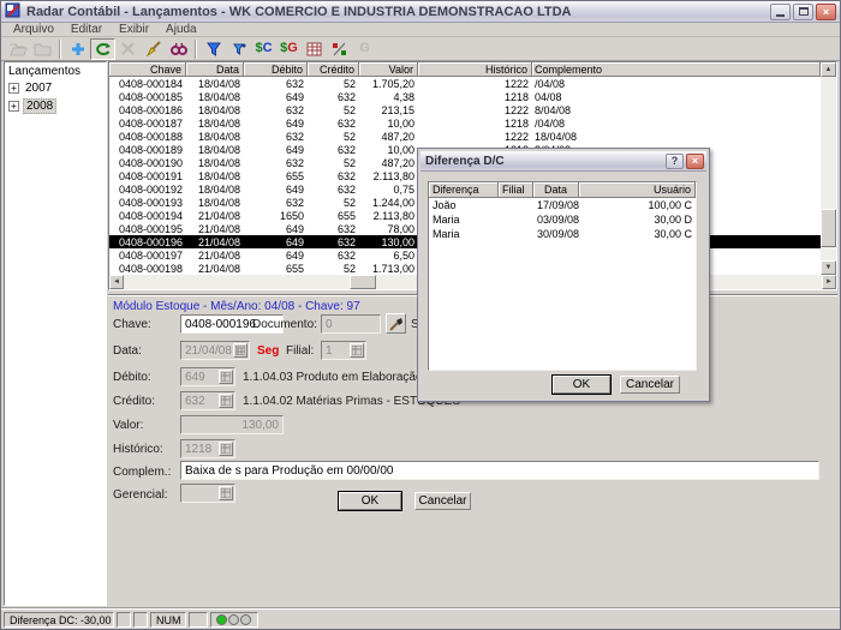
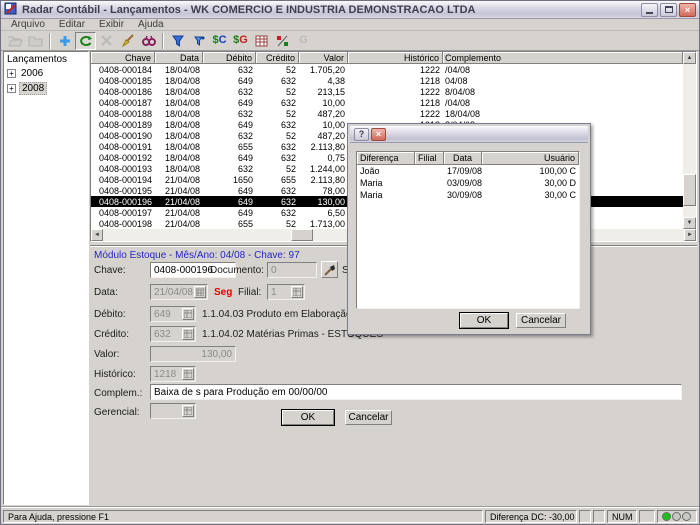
  Radar Contábil - Lançamentos - WK COMERCIO E INDUSTRIA DEMONSTRACAO LTDA
  ×
  Arquivo
  Editar
  Exibir
  Ajuda
  $C
  $G
  G
  Lançamentos
  +
- 2007
+ 2006
  +
  2008
  Chave
  Data
  Débito
  Crédito
  Valor
  Histórico
  Complemento
  0408-000184
  18/04/08
  632
  52
  1.705,20
  1222
  /04/08
  0408-000185
  18/04/08
  649
  632
  4,38
  1218
  04/08
  0408-000186
  18/04/08
  632
  52
  213,15
  1222
  8/04/08
  0408-000187
  18/04/08
  649
  632
  10,00
  1218
  /04/08
  0408-000188
  18/04/08
  632
  52
  487,20
  1222
  18/04/08
  0408-000189
  18/04/08
  649
  632
  10,00
  0408-000190
  18/04/08
  632
  52
  487,20
  0408-000191
  18/04/08
  655
  632
  2.113,80
  0408-000192
  18/04/08
  649
  632
  0,75
  0408-000193
  18/04/08
  632
  52
  1.244,00
  0408-000194
  21/04/08
  1650
  655
  2.113,80
  0408-000195
  21/04/08
  649
  632
  78,00
  0408-000196
  21/04/08
  649
  632
  130,00
  0408-000197
  21/04/08
  649
  632
  6,50
  0408-000198
  21/04/08
  655
  52
  1.713,00
  Módulo Estoque - Mês/Ano: 04/08 - Chave: 97
  Chave:
  0408-000196
  Documento:
  0
  Data:
  21/04/08
  Seg
  Filial:
  1
  Débito:
  649
  1.1.04.03 Produto em Elaboraçã
  Crédito:
  632
  1.1.04.02 Matérias Primas - EST
  Valor:
  130,00
  Histórico:
  1218
  Complem.:
  Baixa de s para Produção em 00/00/00
  Gerencial:
  OK
  Cancelar
- Diferença D/C
  ?
  ×
  Diferença
  Filial
  Data
  Usuário
  João
  17/09/08
  100,00 C
  Maria
  03/09/08
  30,00 D
  Maria
  30/09/08
  30,00 C
  OK
  Cancelar
+ Para Ajuda, pressione F1
  Diferença DC: -30,00
  NUM
